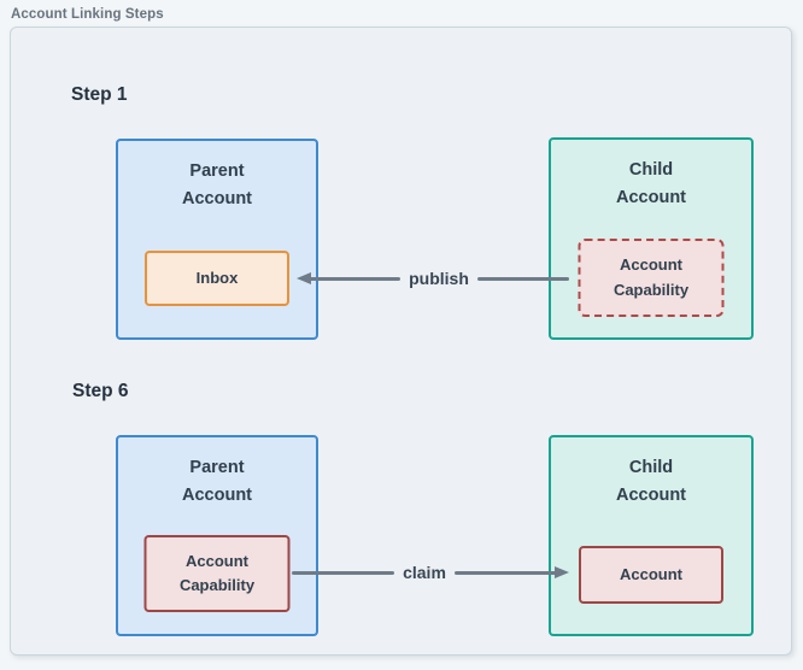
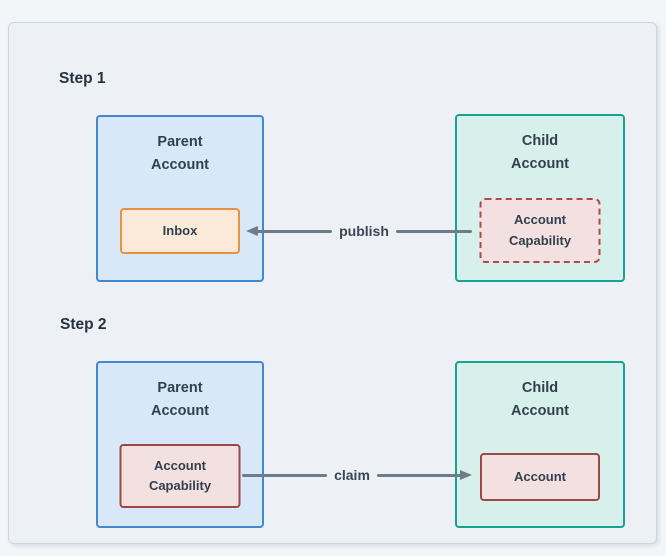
- Account Linking Steps
  Step 1
  Parent
  Account
  Inbox
  Child
  Account
  Account
  Capability
  publish
- Step 6
+ Step 2
  Parent
  Account
  Account
  Capability
  Child
  Account
  Account
  claim
